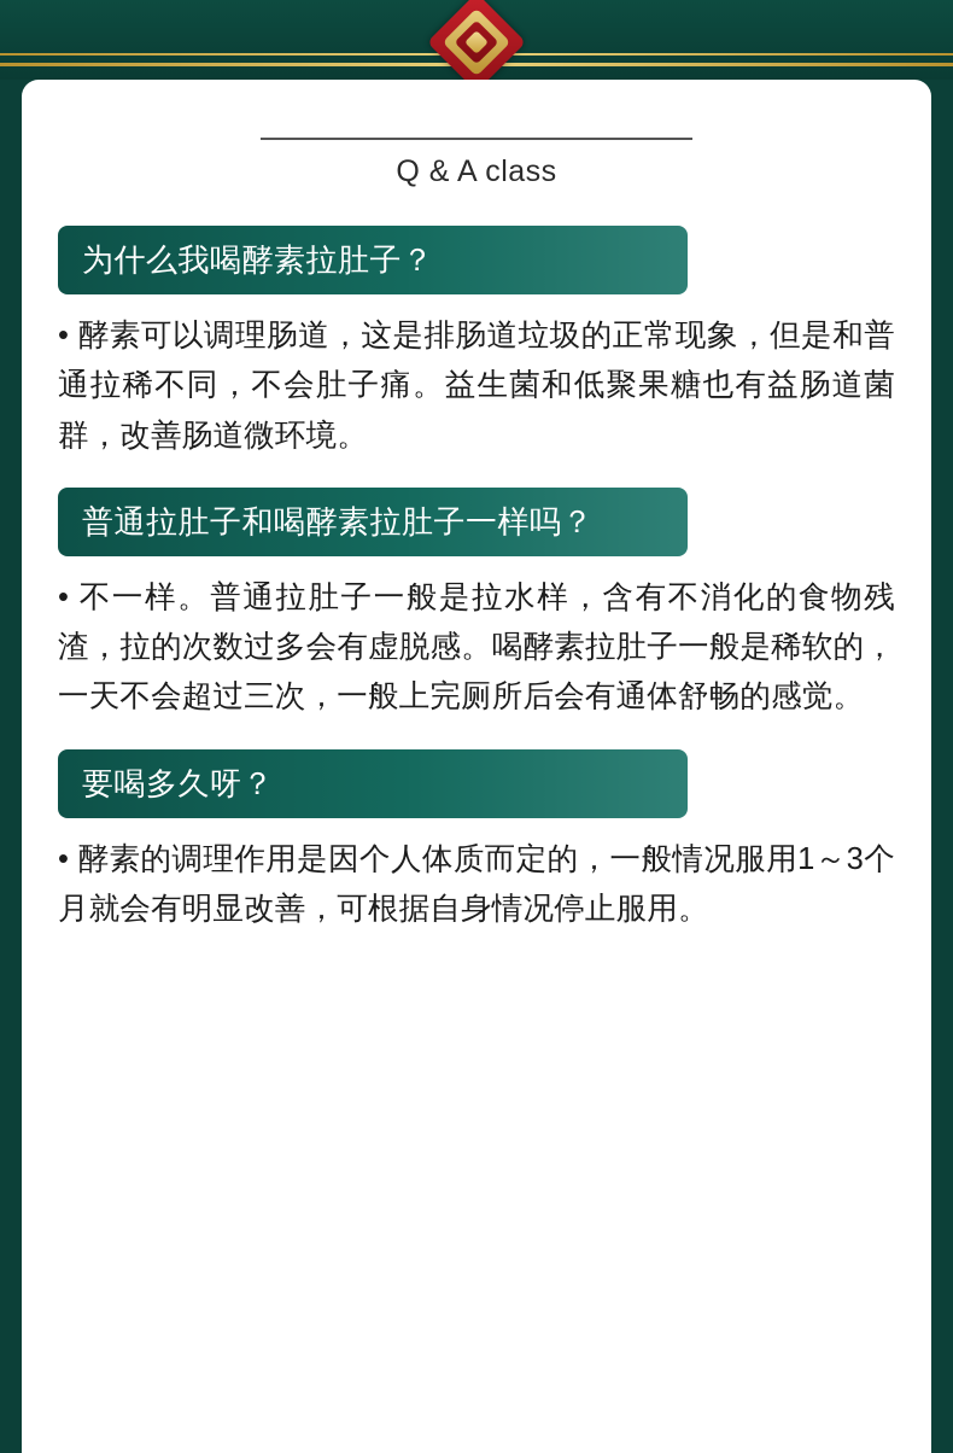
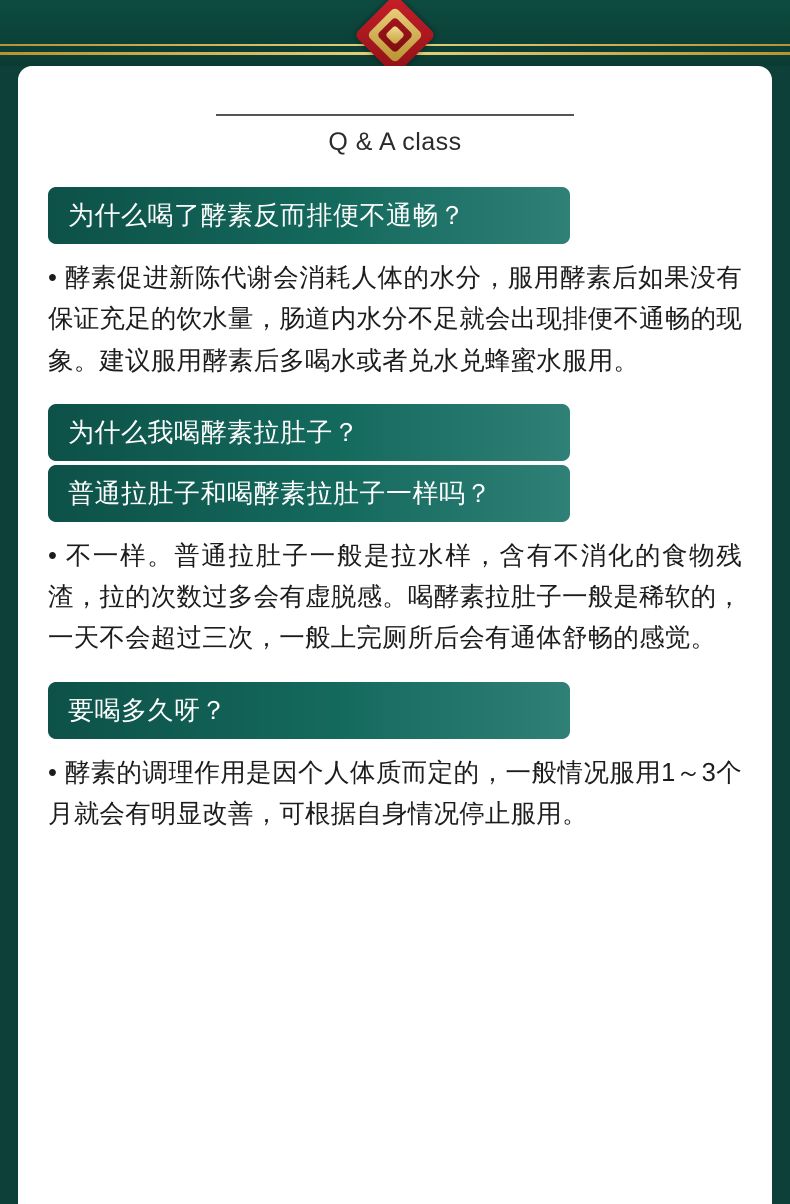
  Q & A class
+ 为什么喝了酵素反而排便不通畅？
+ • 酵素促进新陈代谢会消耗人体的水分，服用酵素后如果没有保证充足的饮水量，肠道内水分不足就会出现排便不通畅的现象。建议服用酵素后多喝水或者兑水兑蜂蜜水服用。
  为什么我喝酵素拉肚子？
- • 酵素可以调理肠道，这是排肠道垃圾的正常现象，但是和普通拉稀不同，不会肚子痛。益生菌和低聚果糖也有益肠道菌群，改善肠道微环境。
  普通拉肚子和喝酵素拉肚子一样吗？
  • 不一样。普通拉肚子一般是拉水样，含有不消化的食物残渣，拉的次数过多会有虚脱感。喝酵素拉肚子一般是稀软的，一天不会超过三次，一般上完厕所后会有通体舒畅的感觉。
  要喝多久呀？
  • 酵素的调理作用是因个人体质而定的，一般情况服用1～3个月就会有明显改善，可根据自身情况停止服用。
